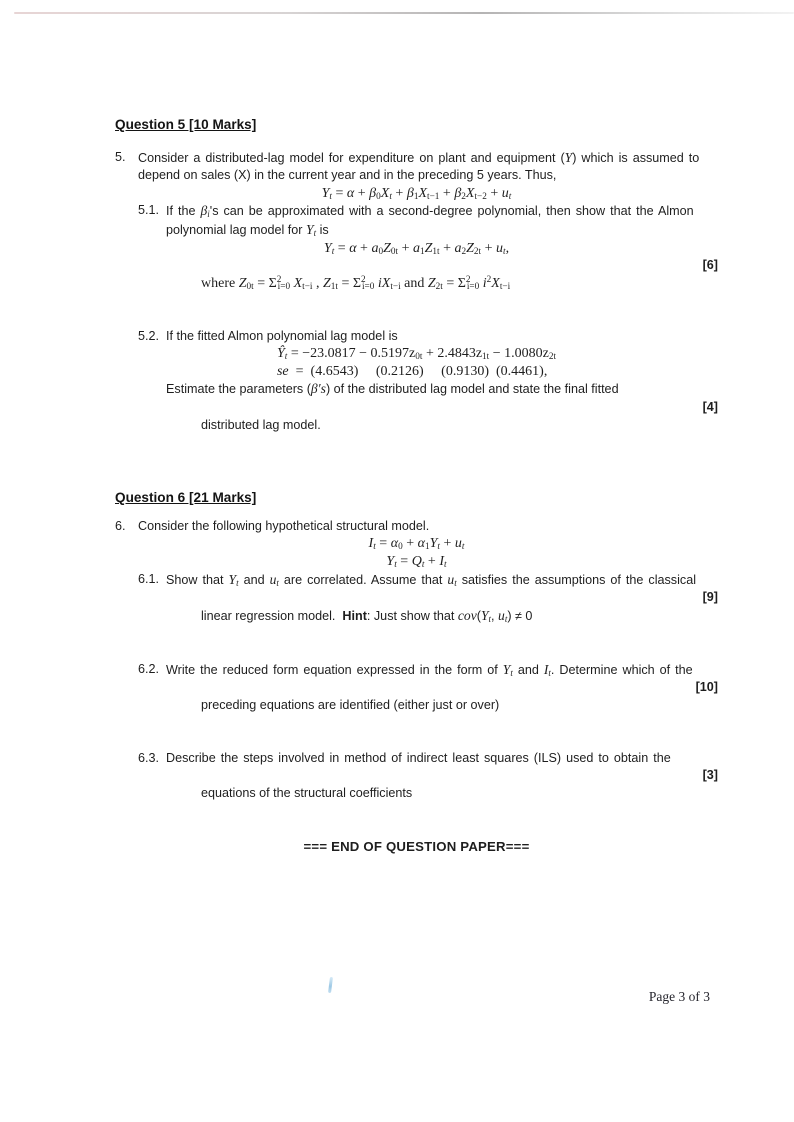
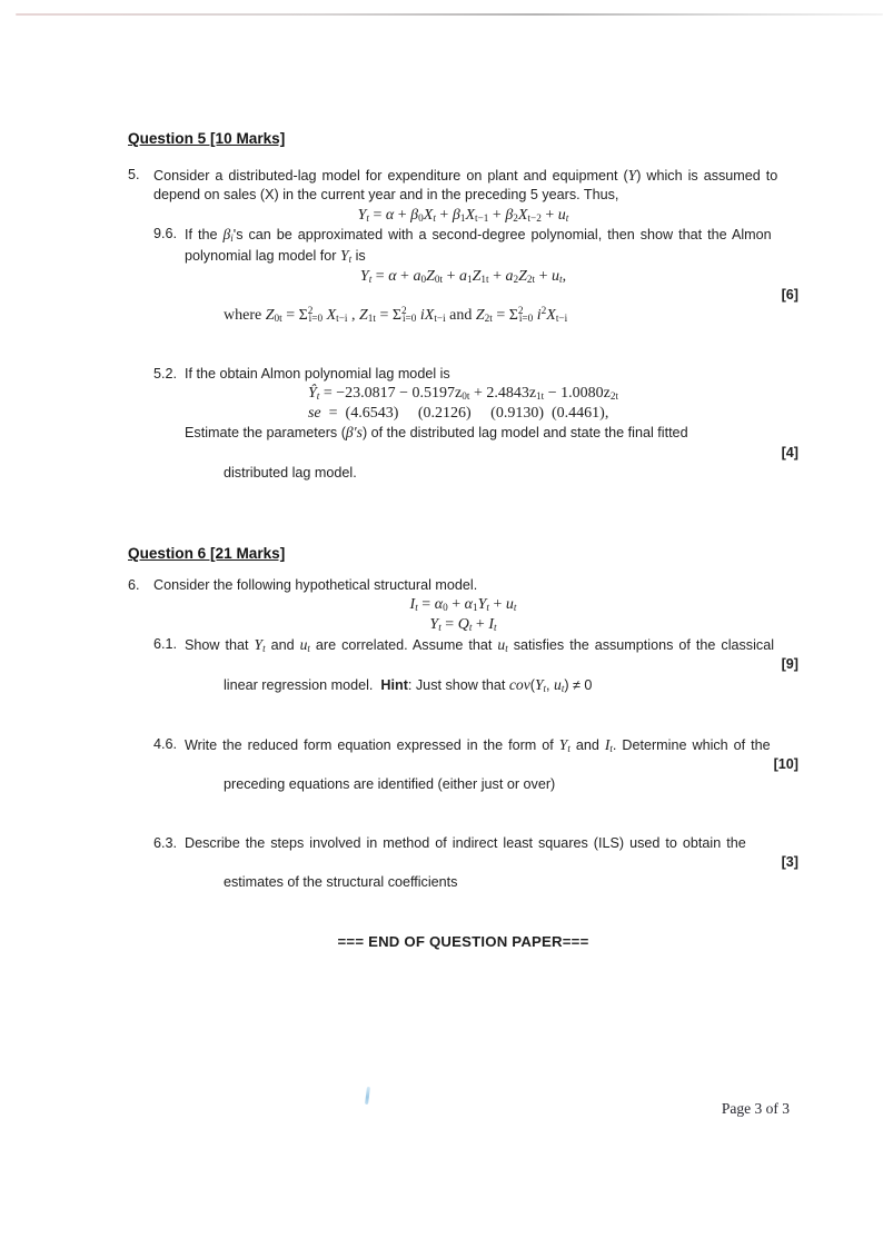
  Question 5 [10 Marks]
  5.
  Consider a distributed-lag model for expenditure on plant and equipment (Y) which is assumed to
  depend on sales (X) in the current year and in the preceding 5 years. Thus,
  Yt = α + β0Xt + β1Xt−1 + β2Xt−2 + ut
- 5.1.
+ 9.6.
  If the βi's can be approximated with a second-degree polynomial, then show that the Almon
  polynomial lag model for Yt is
  Yt = α + a0Z0t + a1Z1t + a2Z2t + ut,
  where Z0t = Σ2i=0 Xt−i , Z1t = Σ2i=0 iXt−i and Z2t = Σ2i=0 i2Xt−i
  [6]
  5.2.
- If the fitted Almon polynomial lag model is
+ If the obtain Almon polynomial lag model is
  Ŷt = −23.0817 − 0.5197z0t + 2.4843z1t − 1.0080z2t
  se = (4.6543) (0.2126) (0.9130) (0.4461),
  Estimate the parameters (β′s) of the distributed lag model and state the final fitted
  distributed lag model.
  [4]
  Question 6 [21 Marks]
  6.
  Consider the following hypothetical structural model.
  It = α0 + α1Yt + ut
  Yt = Qt + It
  6.1.
  Show that Yt and ut are correlated. Assume that ut satisfies the assumptions of the classical
  linear regression model. Hint: Just show that cov(Yt, ut) ≠ 0
  [9]
- 6.2.
+ 4.6.
  Write the reduced form equation expressed in the form of Yt and It. Determine which of the
  preceding equations are identified (either just or over)
  [10]
  6.3.
  Describe the steps involved in method of indirect least squares (ILS) used to obtain the
- equations of the structural coefficients
+ estimates of the structural coefficients
  [3]
  === END OF QUESTION PAPER===
  Page 3 of 3
